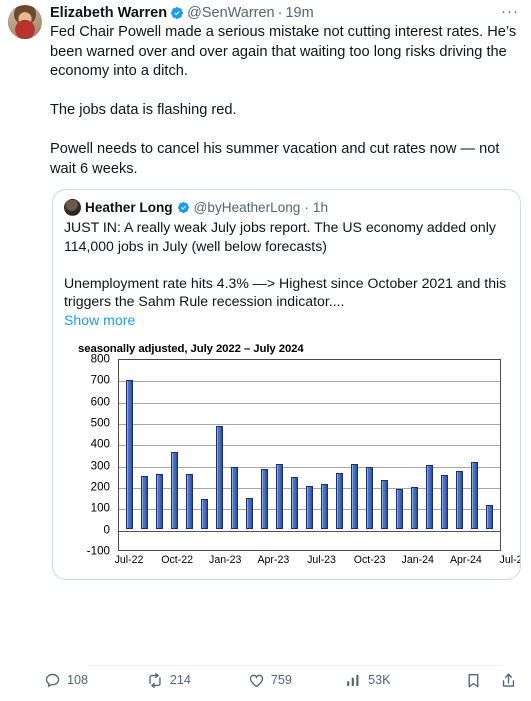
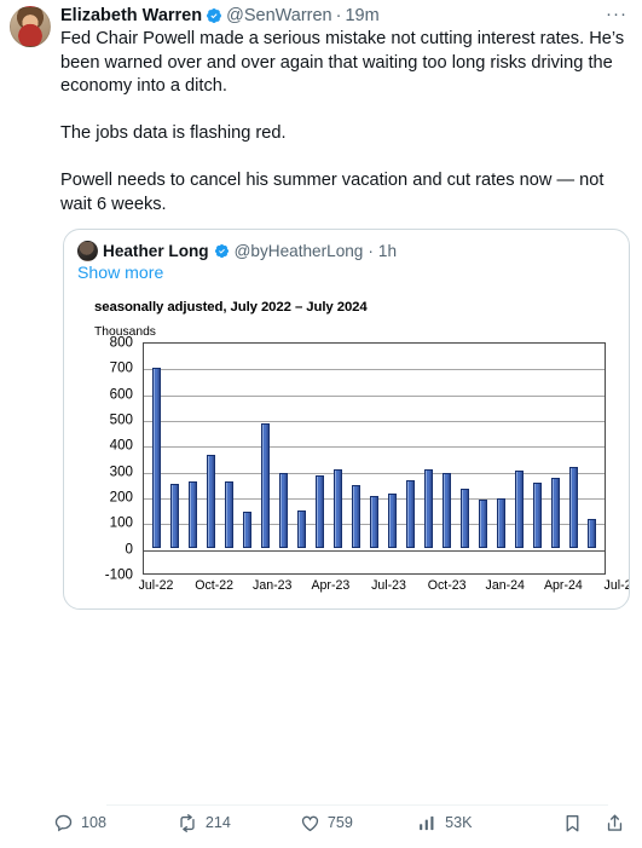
  Elizabeth Warren
  @SenWarren
  ·
  19m
  Fed Chair Powell made a serious mistake not cutting interest rates. He’s been warned over and over again that waiting too long risks driving the economy into a ditch.
  The jobs data is flashing red.
  Powell needs to cancel his summer vacation and cut rates now — not wait 6 weeks.
  ···
  Heather Long
  @byHeatherLong
  ·
  1h
- JUST IN: A really weak July jobs report. The US economy added only 114,000 jobs in July (well below forecasts)
- Unemployment rate hits 4.3% —> Highest since October 2021 and this triggers the Sahm Rule recession indicator....
  Show more
  seasonally adjusted, July 2022 – July 2024
+ Thousands
  800
  700
  600
  500
  400
  300
  200
  100
  0
  -100
  Jul-22
  Oct-22
  Jan-23
  Apr-23
  Jul-23
  Oct-23
  Jan-24
  Apr-24
  Jul-2
  108
  214
  759
  53K
